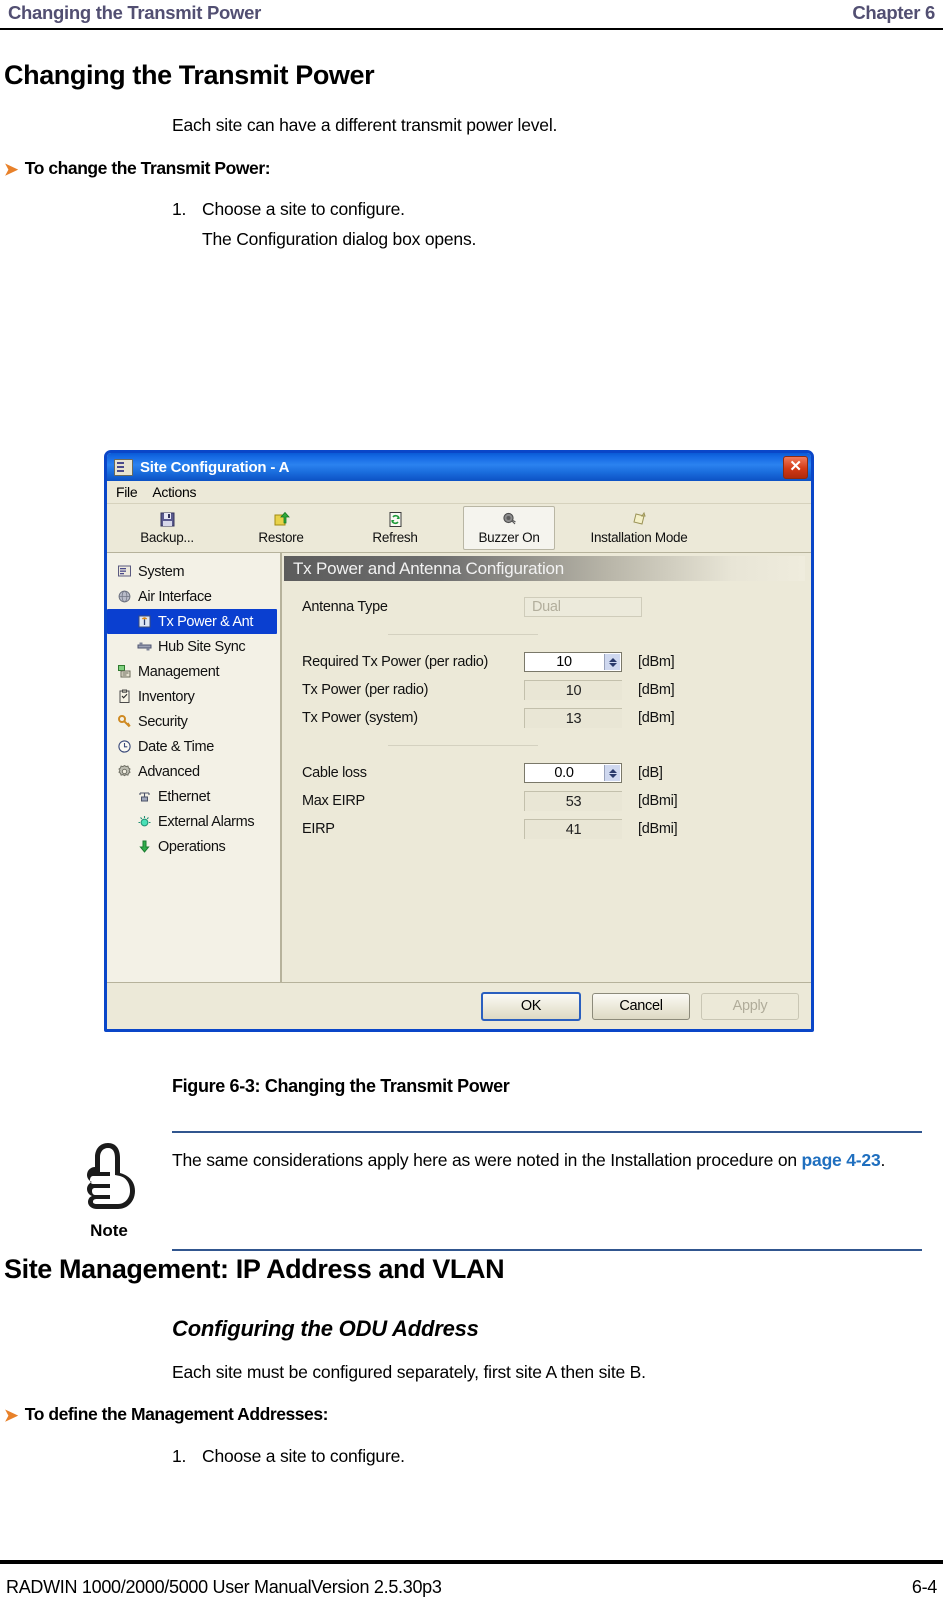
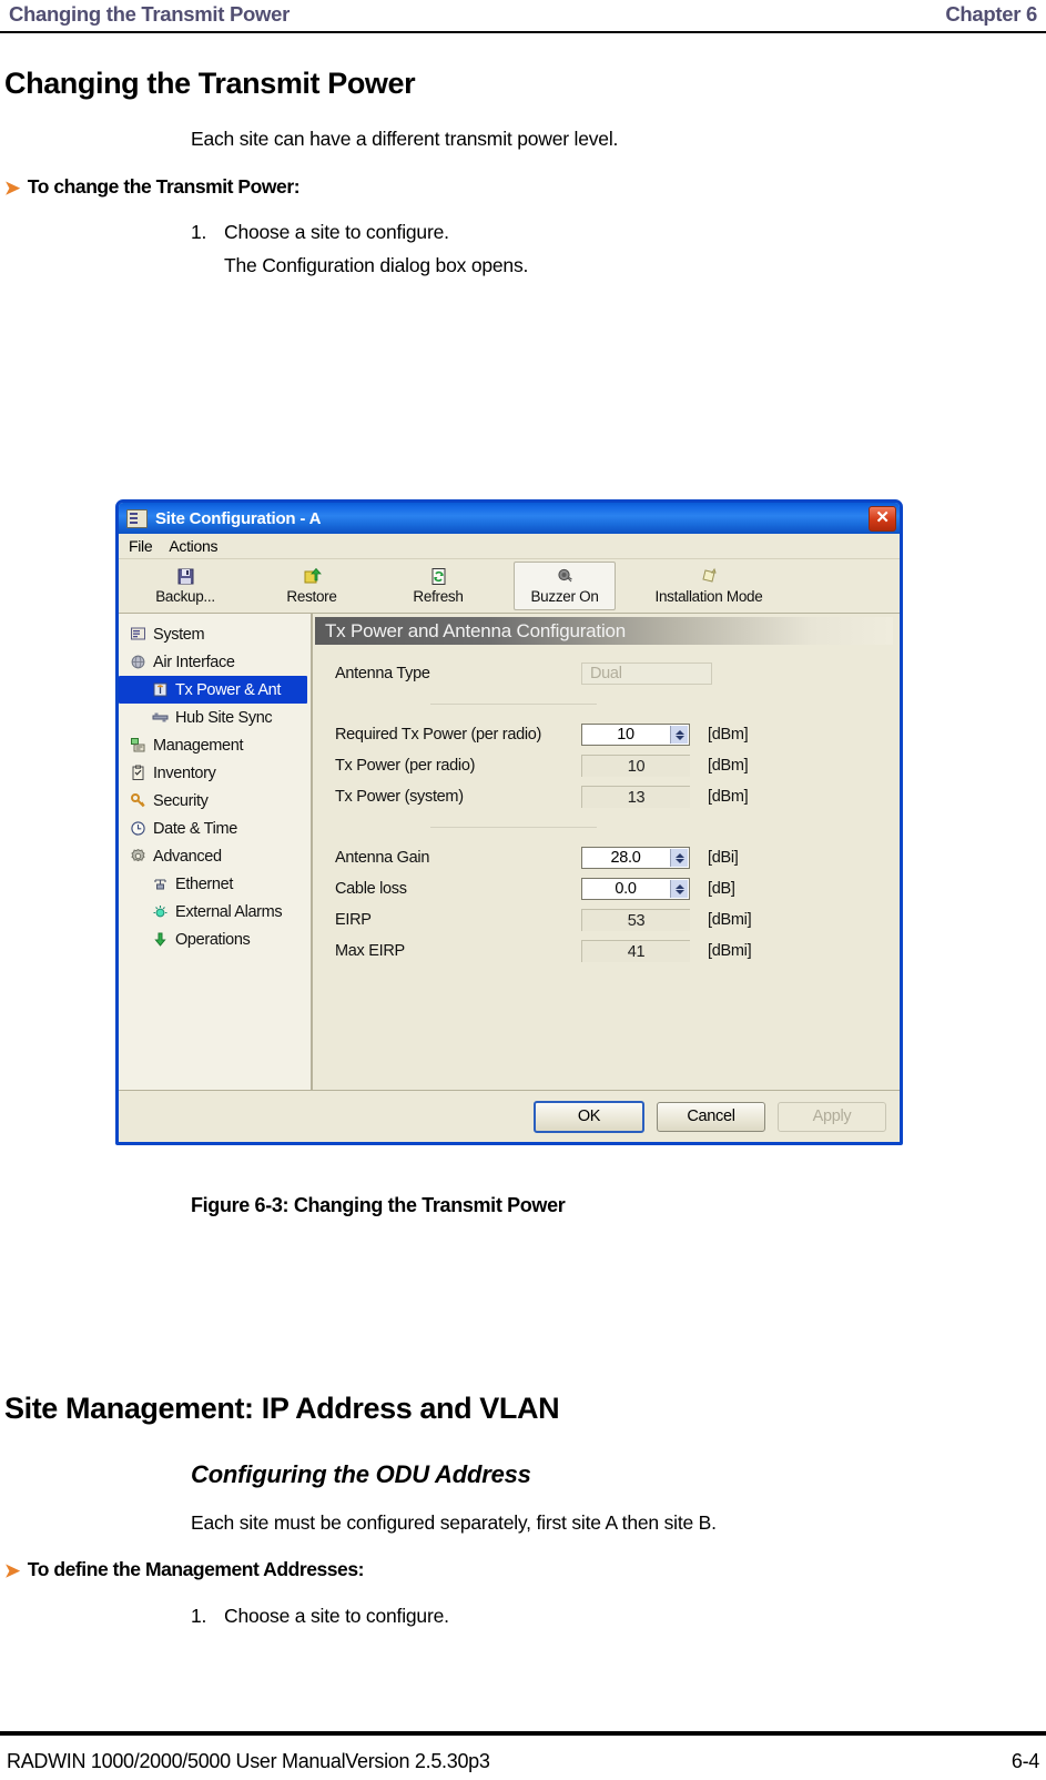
  Changing the Transmit Power
  Chapter 6
  Changing the Transmit Power
  Each site can have a different transmit power level.
  ➤
  To change the Transmit Power:
  1.
  Choose a site to configure.
  The Configuration dialog box opens.
  Site Configuration - A
  ✕
  File
  Actions
  Backup...
  Restore
  Refresh
  Buzzer On
  Installation Mode
  System
  Air Interface
  Tx Power & Ant
  Hub Site Sync
  Management
  Inventory
  Security
  Date & Time
  Advanced
  Ethernet
  External Alarms
  Operations
  Tx Power and Antenna Configuration
  Antenna Type
  Dual
  Required Tx Power (per radio)
  10
  [dBm]
  Tx Power (per radio)
  10
  [dBm]
  Tx Power (system)
  13
  [dBm]
+ Antenna Gain
+ 28.0
+ [dBi]
  Cable loss
  0.0
  [dB]
- Max EIRP
+ EIRP
  53
  [dBmi]
- EIRP
+ Max EIRP
  41
  [dBmi]
  OK
  Cancel
  Apply
  Figure 6-3: Changing the Transmit Power
- Note
- The same considerations apply here as were noted in the Installation procedure on page 4-23.
  Site Management: IP Address and VLAN
  Configuring the ODU Address
  Each site must be configured separately, first site A then site B.
  ➤
  To define the Management Addresses:
  1.
  Choose a site to configure.
  RADWIN 1000/2000/5000 User ManualVersion 2.5.30p3
  6-4
